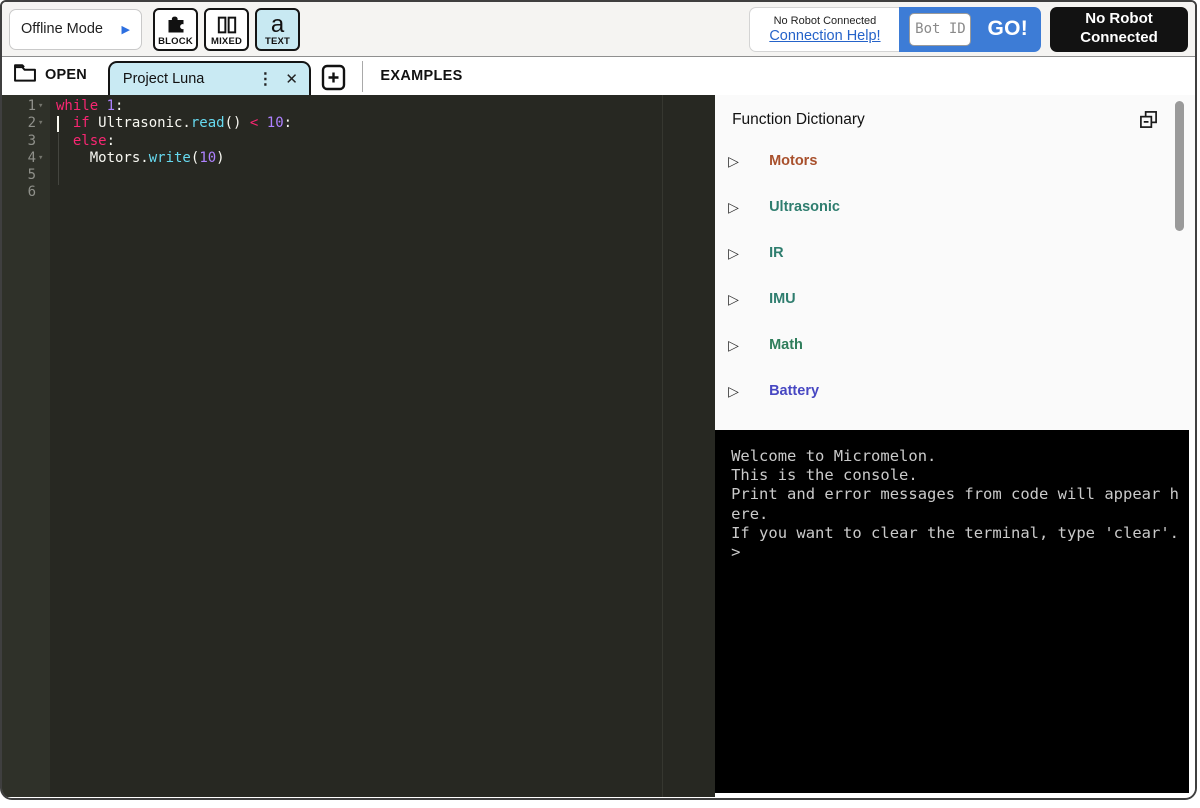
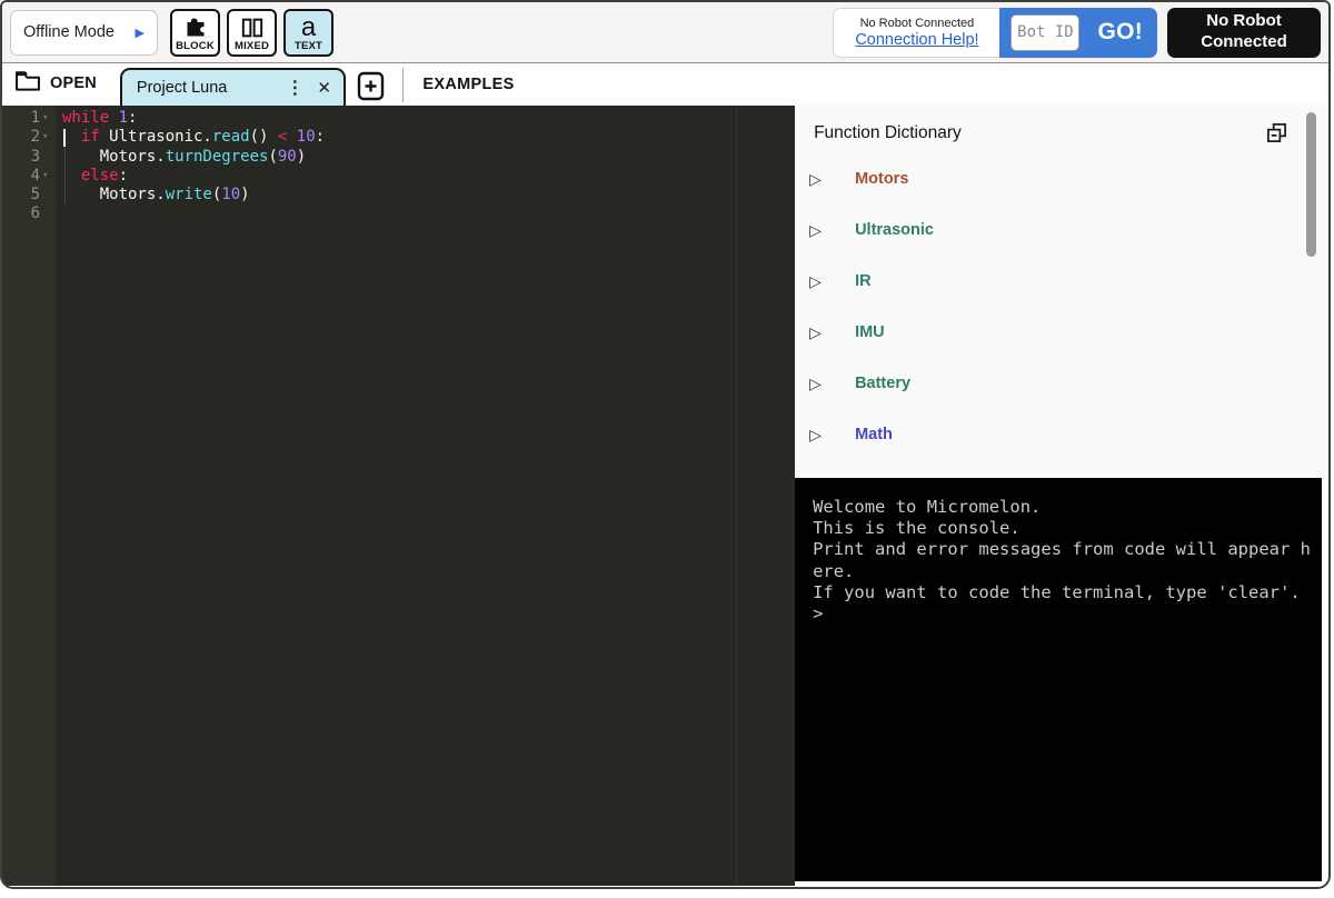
  Offline Mode
  ▶
  BLOCK
  MIXED
  a
  TEXT
  No Robot Connected
  Connection Help!
  Bot ID
  GO!
  No Robot Connected
  OPEN
  Project Luna
  ⋮
  ✕
  EXAMPLES
  1
  ▾
  2
  ▾
  3
  4
  ▾
  5
  6
  while 1:
  if Ultrasonic.read() < 10:
+ Motors.turnDegrees(90)
  else:
  Motors.write(10)
  Function Dictionary
  ▷
  Motors
  ▷
  Ultrasonic
  ▷
  IR
  ▷
  IMU
  ▷
- Math
+ Battery
  ▷
- Battery
+ Math
  Welcome to Micromelon.
  This is the console.
  Print and error messages from code will appear h
  ere.
- If you want to clear the terminal, type 'clear'.
+ If you want to code the terminal, type 'clear'.
  >
